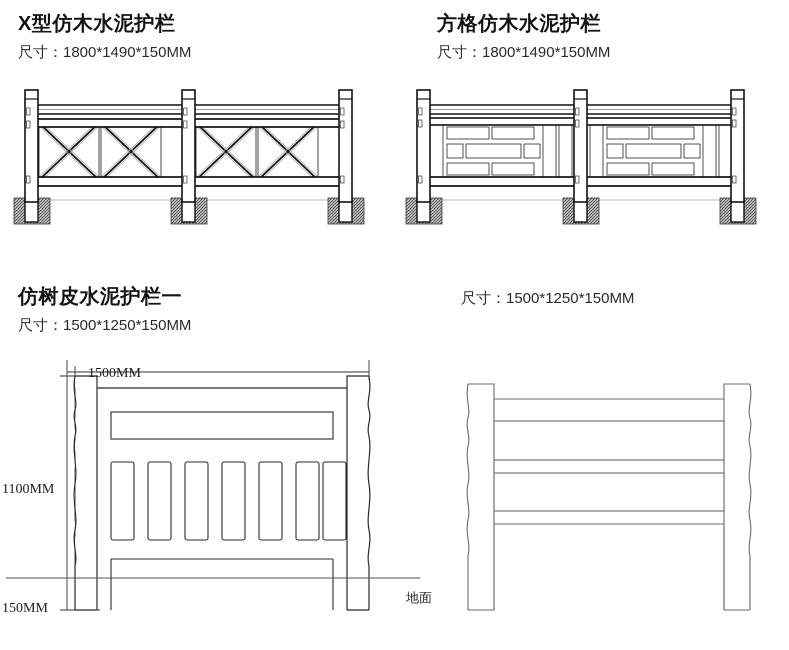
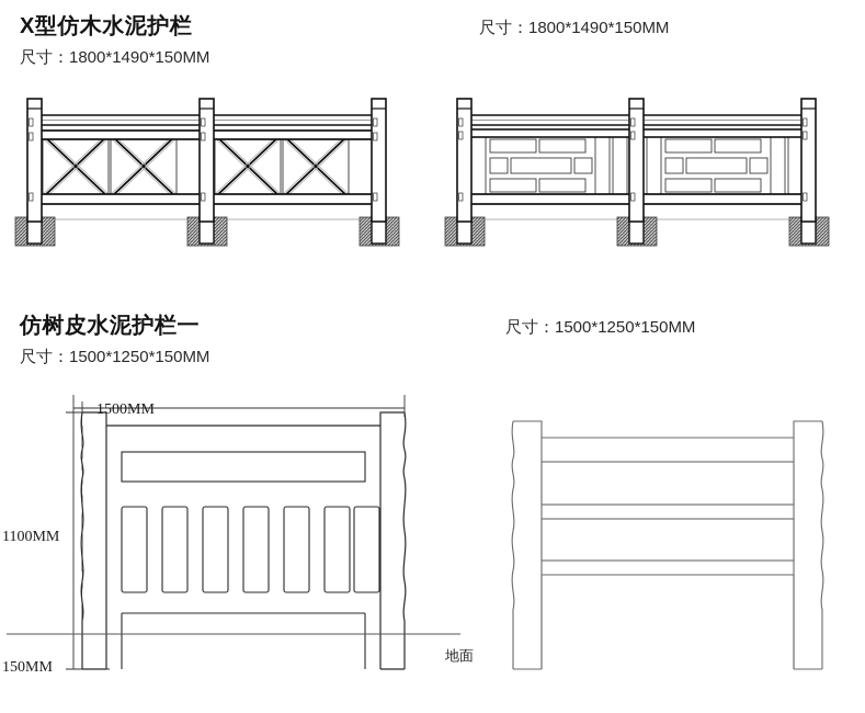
  X型仿木水泥护栏
  尺寸：1800*1490*150MM
- 方格仿木水泥护栏
  尺寸：1800*1490*150MM
  仿树皮水泥护栏一
  尺寸：1500*1250*150MM
  1500MM
  1100MM
  150MM
  地面
  尺寸：1500*1250*150MM
